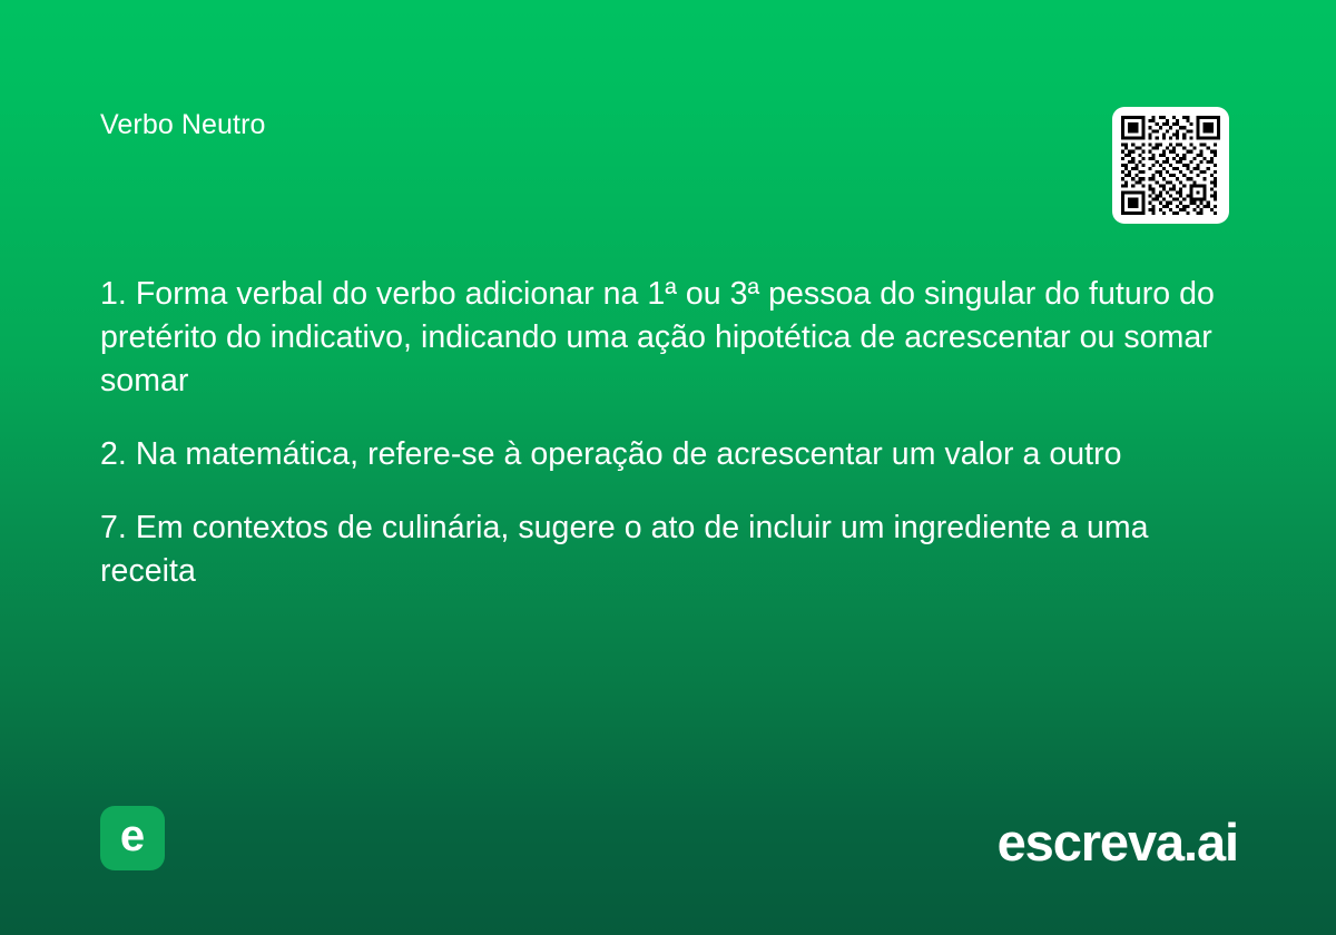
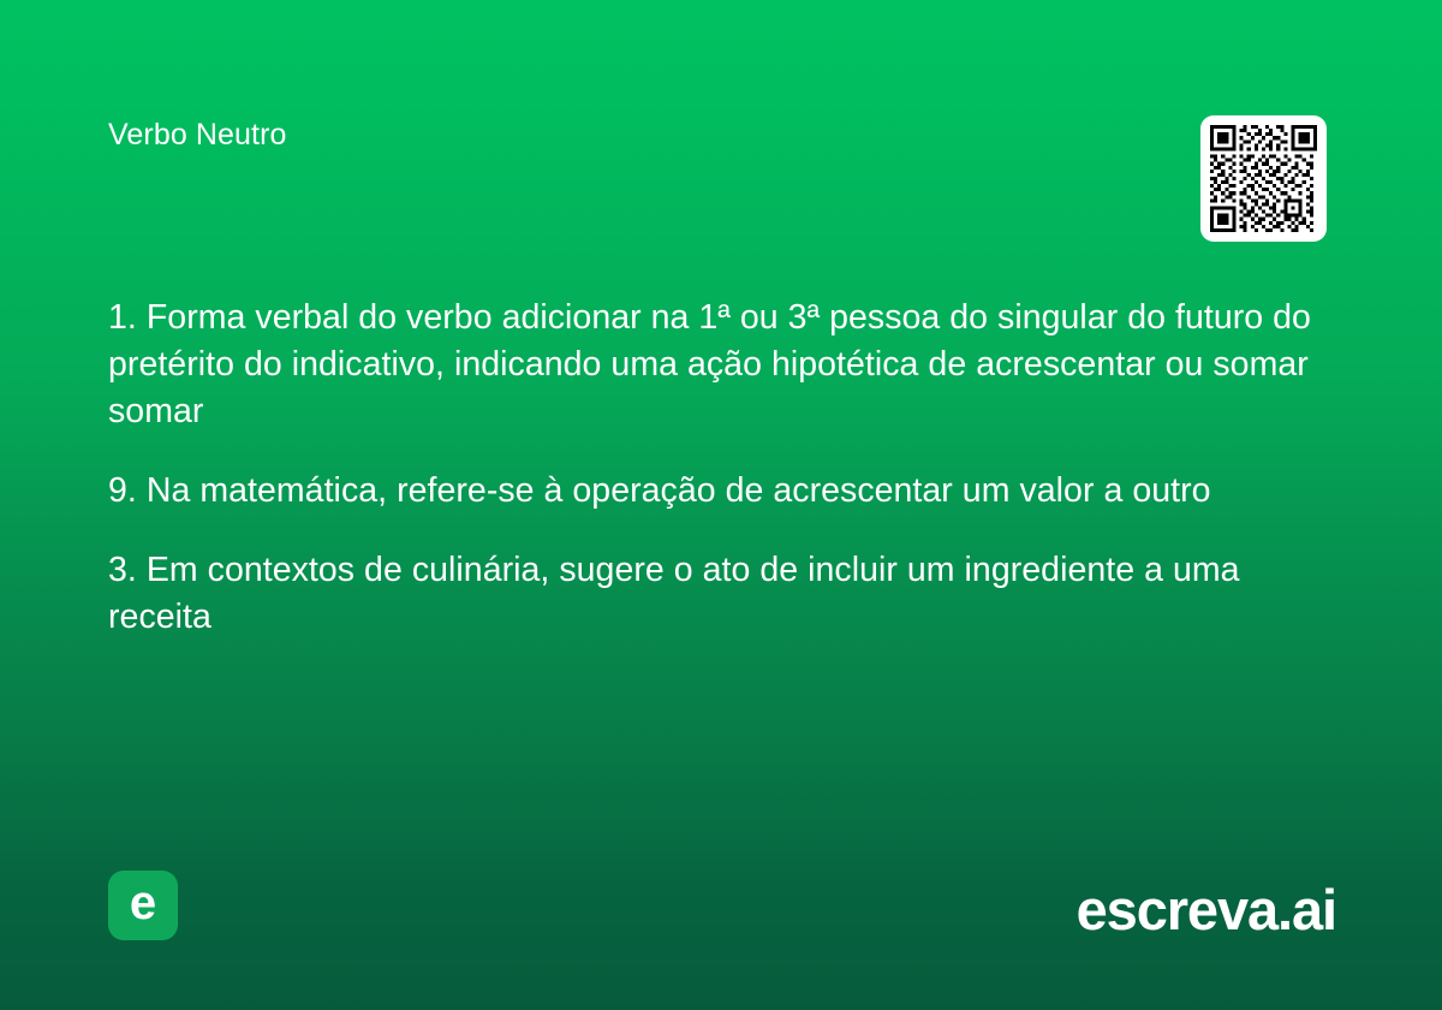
  Verbo Neutro
  1. Forma verbal do verbo adicionar na 1ª ou 3ª pessoa do singular do futuro do pretérito do indicativo, indicando uma ação hipotética de acrescentar ou somar somar
- 2. Na matemática, refere-se à operação de acrescentar um valor a outro
+ 9. Na matemática, refere-se à operação de acrescentar um valor a outro
- 7. Em contextos de culinária, sugere o ato de incluir um ingrediente a uma receita
+ 3. Em contextos de culinária, sugere o ato de incluir um ingrediente a uma receita
  e
  escreva.ai
